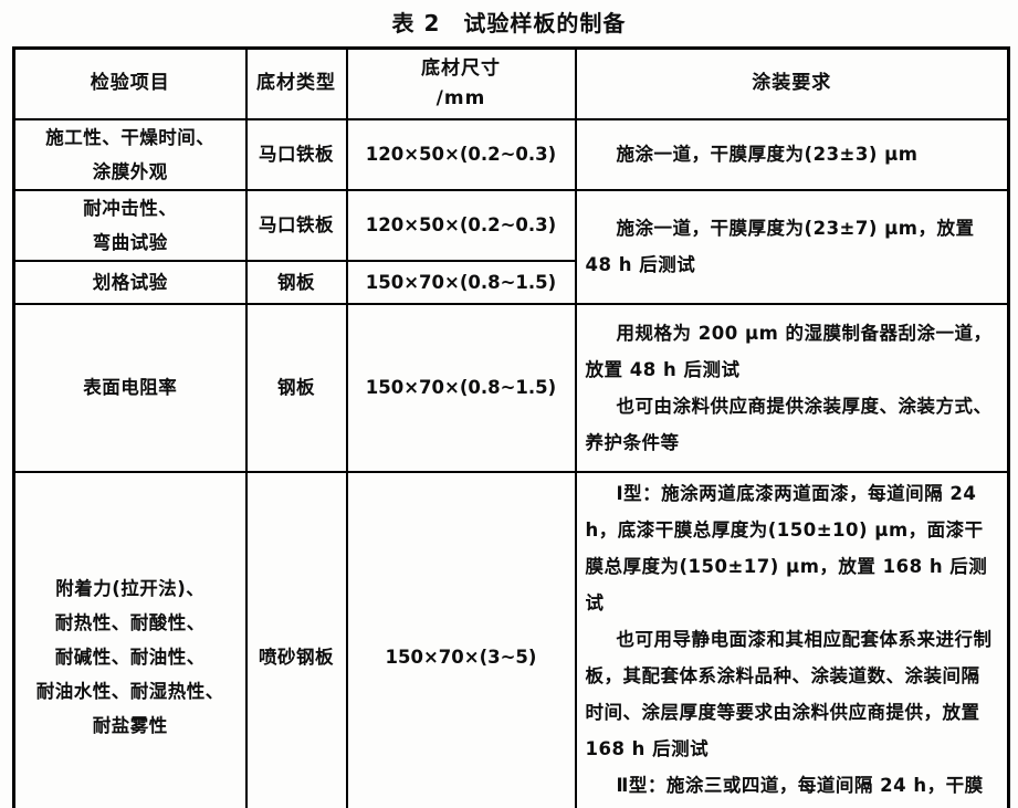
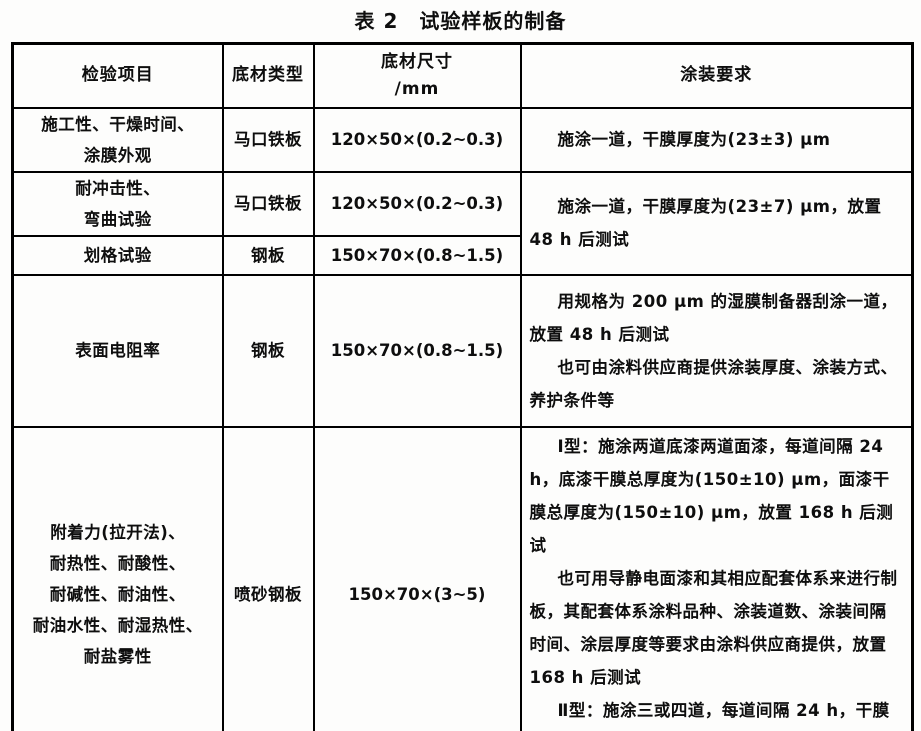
  表 2 试验样板的制备
  检验项目	底材类型	底材尺寸 /mm	涂装要求
  施工性、干燥时间、 涂膜外观	马口铁板	120×50×(0.2~0.3)	施涂一道，干膜厚度为(23±3) μm
  耐冲击性、 弯曲试验	马口铁板	120×50×(0.2~0.3)	施涂一道，干膜厚度为(23±7) μm，放置 48 h 后测试
  划格试验	钢板	150×70×(0.8~1.5)
  表面电阻率	钢板	150×70×(0.8~1.5)	用规格为 200 μm 的湿膜制备器刮涂一道，放置 48 h 后测试 也可由涂料供应商提供涂装厚度、涂装方式、养护条件等
- 附着力(拉开法)、 耐热性、耐酸性、 耐碱性、耐油性、 耐油水性、耐湿热性、 耐盐雾性	喷砂钢板	150×70×(3~5)	Ⅰ型：施涂两道底漆两道面漆，每道间隔 24 h，底漆干膜总厚度为(150±10) μm，面漆干膜总厚度为(150±17) μm，放置 168 h 后测试 也可用导静电面漆和其相应配套体系来进行制板，其配套体系涂料品种、涂装道数、涂装间隔时间、涂层厚度等要求由涂料供应商提供，放置 168 h 后测试 Ⅱ型：施涂三或四道，每道间隔 24 h，干膜
+ 附着力(拉开法)、 耐热性、耐酸性、 耐碱性、耐油性、 耐油水性、耐湿热性、 耐盐雾性	喷砂钢板	150×70×(3~5)	Ⅰ型：施涂两道底漆两道面漆，每道间隔 24 h，底漆干膜总厚度为(150±10) μm，面漆干膜总厚度为(150±10) μm，放置 168 h 后测试 也可用导静电面漆和其相应配套体系来进行制板，其配套体系涂料品种、涂装道数、涂装间隔时间、涂层厚度等要求由涂料供应商提供，放置 168 h 后测试 Ⅱ型：施涂三或四道，每道间隔 24 h，干膜
